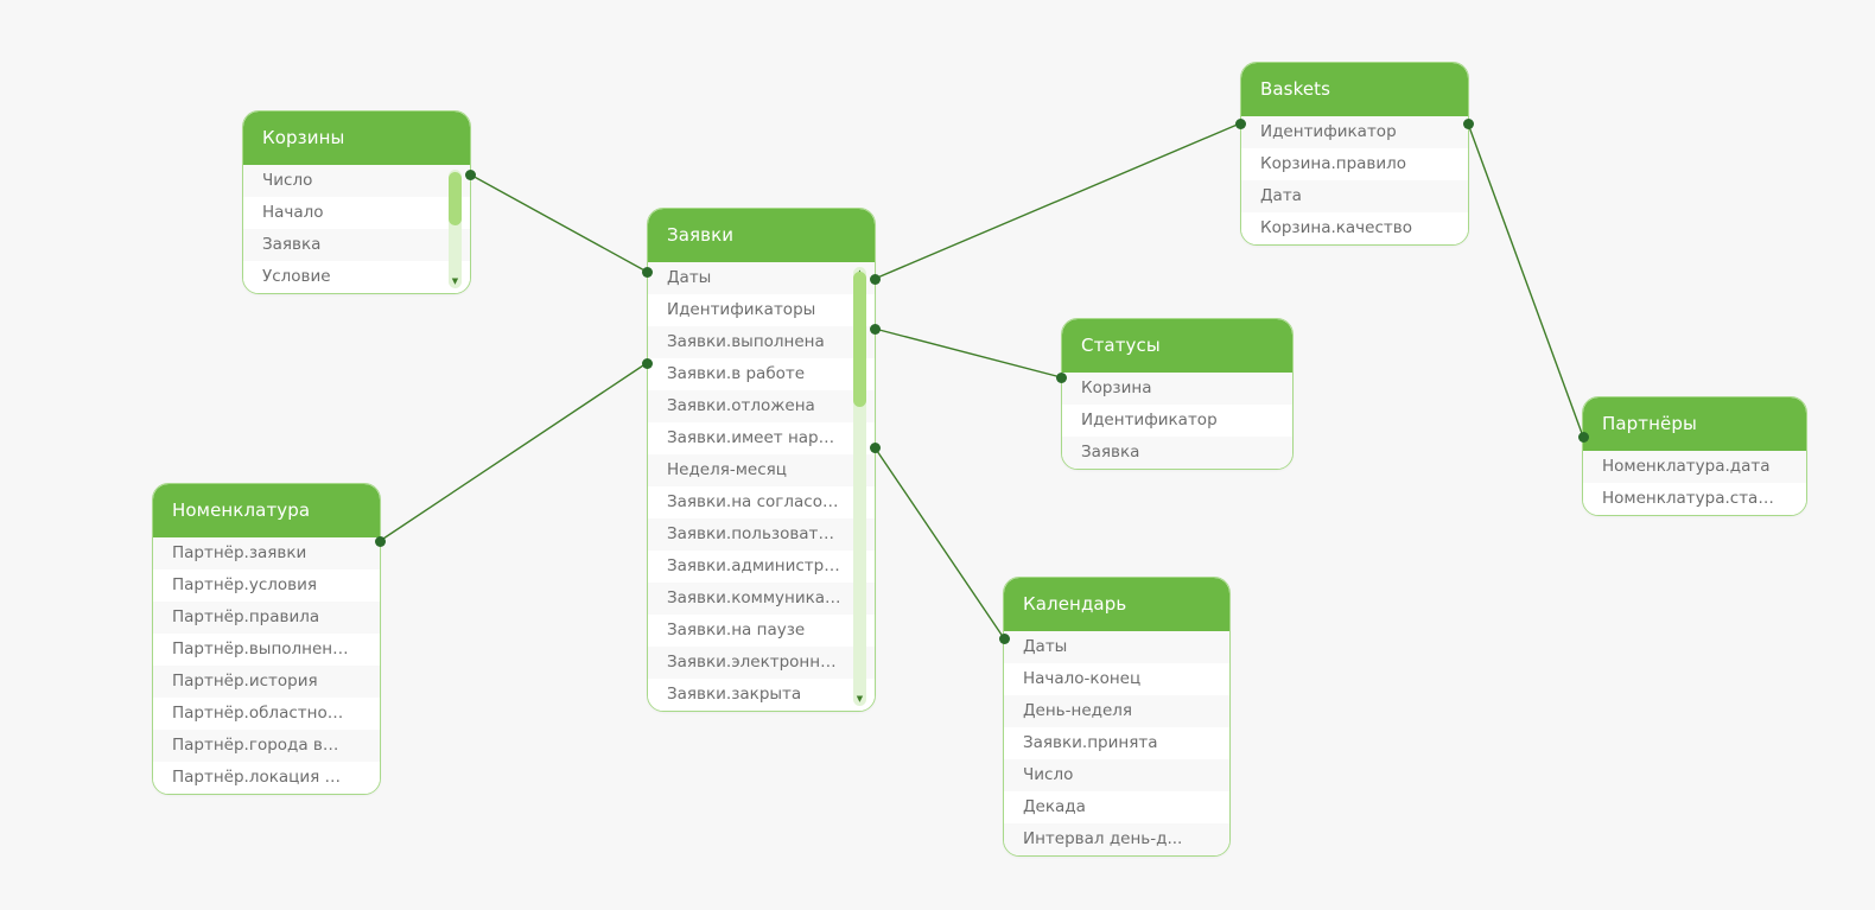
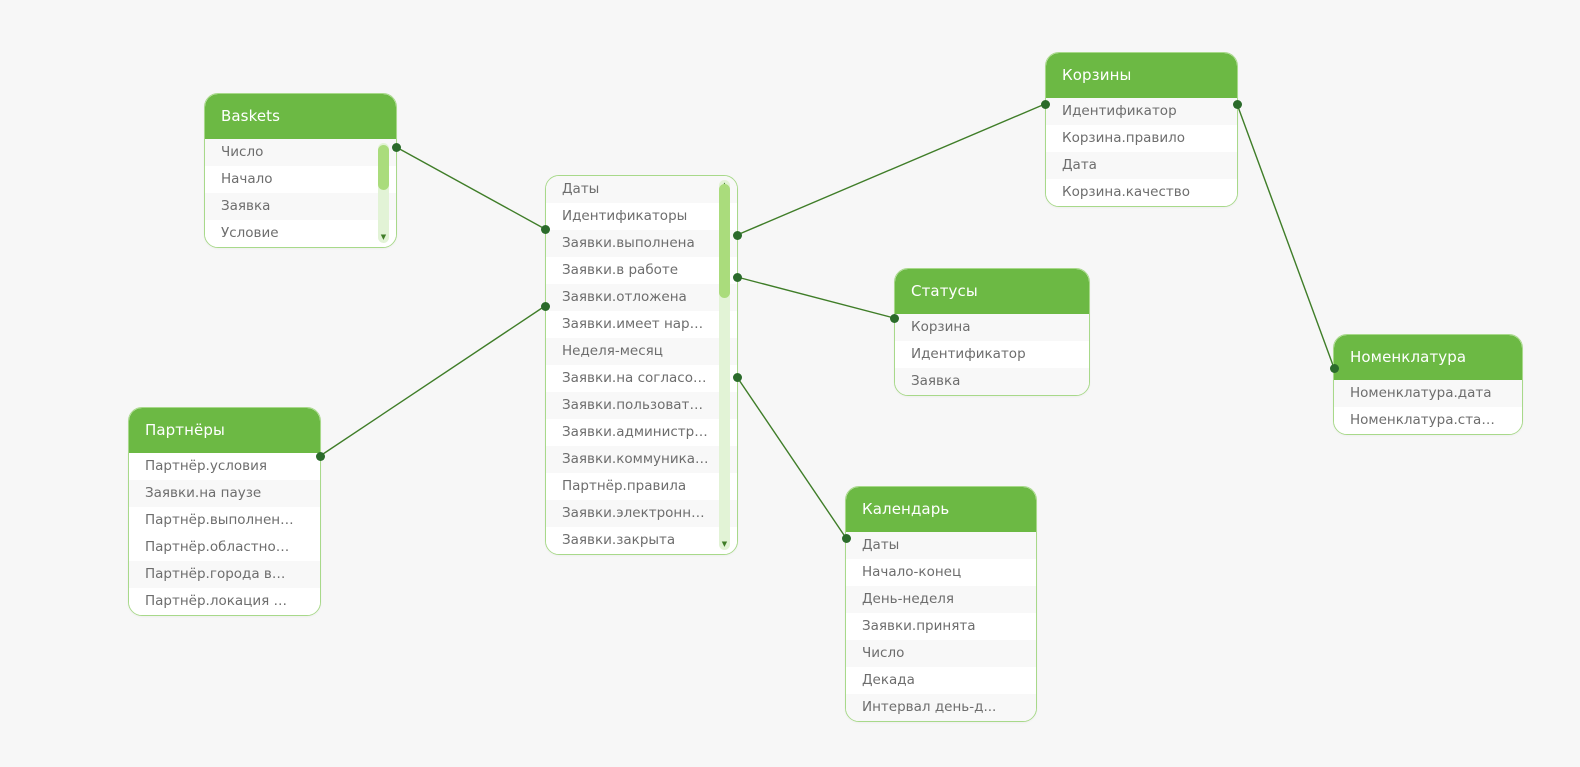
- Корзины
+ Baskets
  Число
  Начало
  Заявка
  Условие
  ▼
- Заявки
  Даты
  Идентификаторы
  Заявки.выполнена
  Заявки.в работе
  Заявки.отложена
  Заявки.имеет нарушеи
  Неделя-месяц
  Заявки.на согласовани
  Заявки.пользователь
  Заявки.администрато
  Заявки.коммуникация
- Заявки.на паузе
+ Партнёр.правила
  Заявки.электронная пч
  Заявки.закрыта
  ▼
- Номенклатура
+ Партнёры
- Партнёр.заявки
  Партнёр.условия
- Партнёр.правила
+ Заявки.на паузе
  Партнёр.выполнение но
- Партнёр.история
  Партнёр.областной стат
  Партнёр.города влияния
  Партнёр.локация разме
- Baskets
+ Корзины
  Идентификатор
  Корзина.правило
  Дата
  Корзина.качество
  Статусы
  Корзина
  Идентификатор
  Заявка
- Партнёры
+ Номенклатура
  Номенклатура.дата
  Номенклатура.статус
  Календарь
  Даты
  Начало-конец
  День-неделя
  Заявки.принята
  Число
  Декада
  Интервал день-д...
